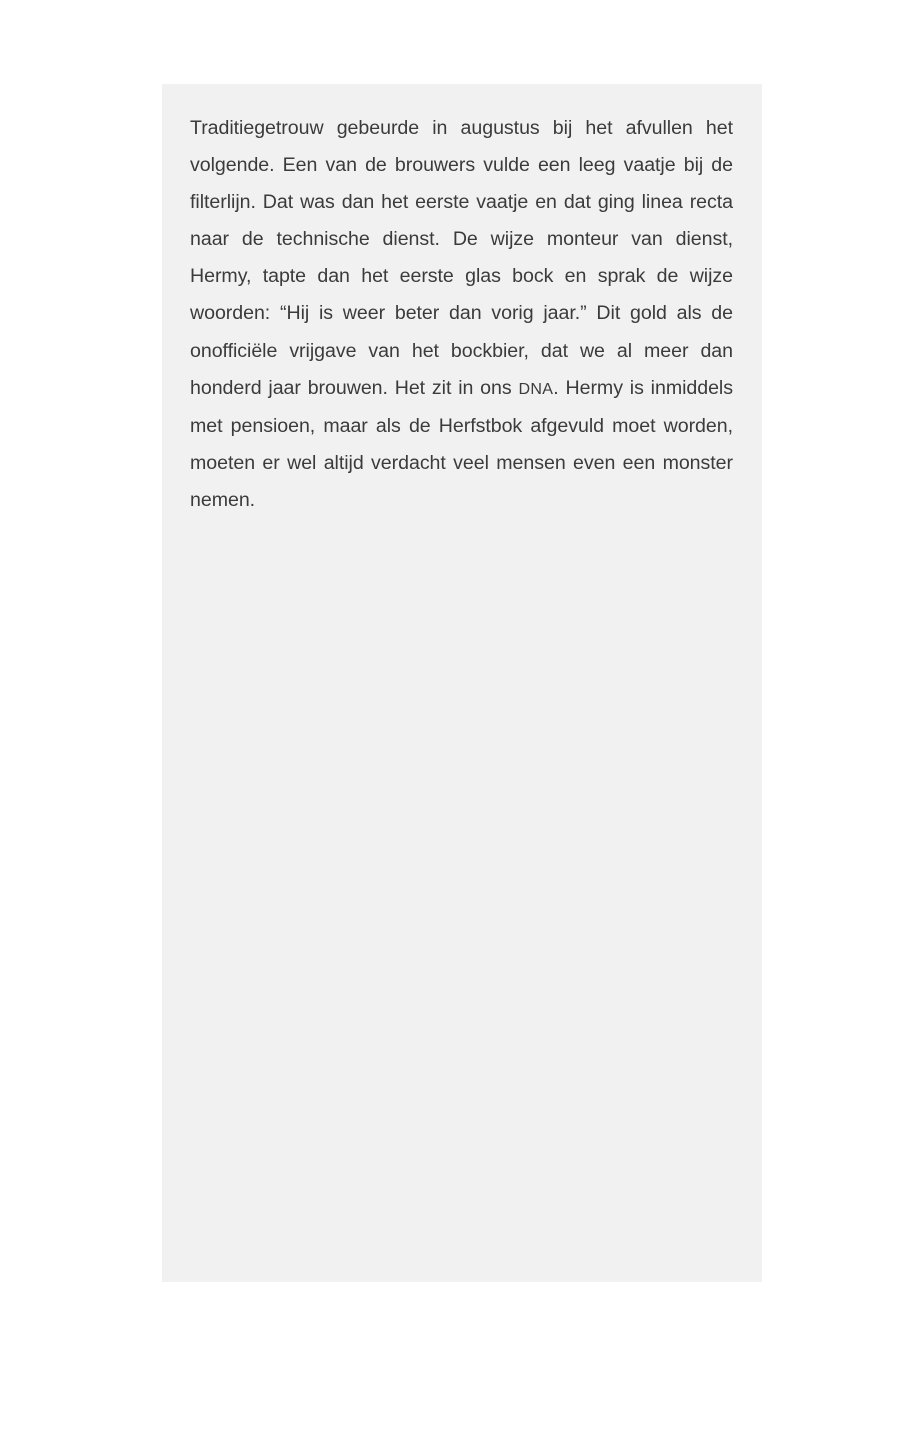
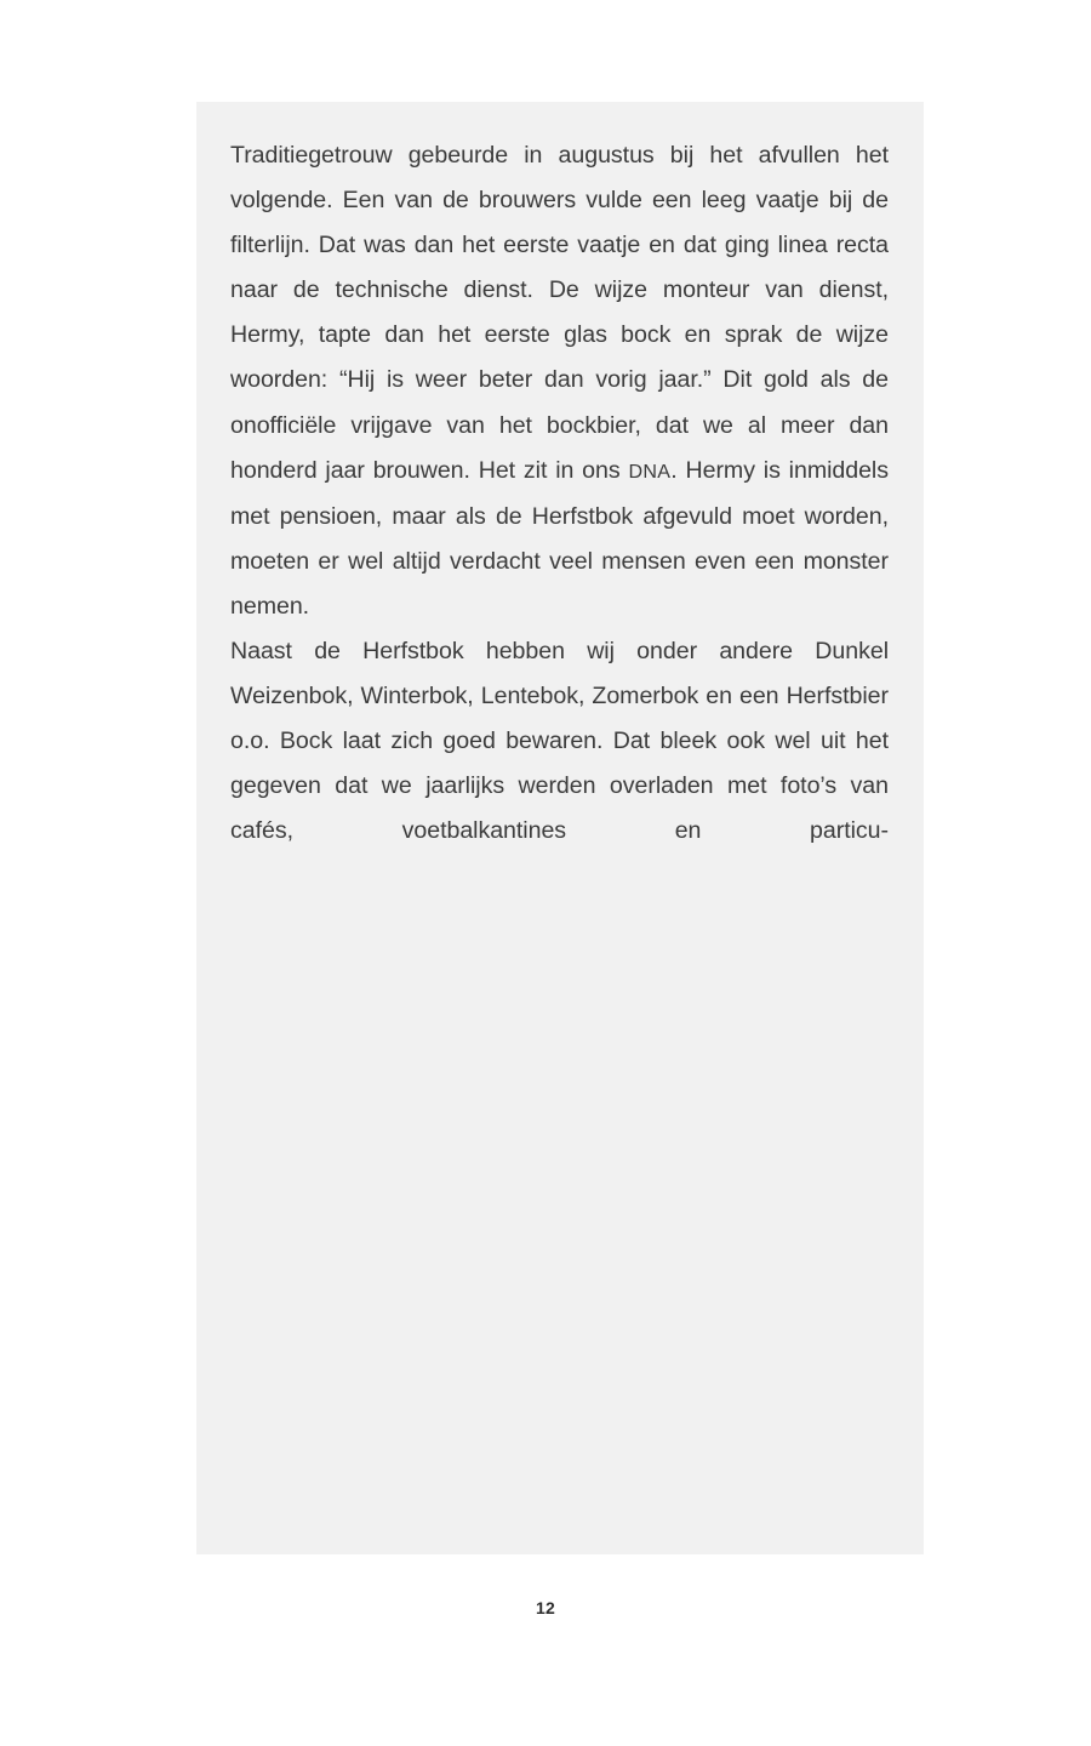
  Traditiegetrouw gebeurde in augustus bij het afvullen het volgende. Een van de brouwers vulde een leeg vaatje bij de filterlijn. Dat was dan het eerste vaatje en dat ging linea recta naar de technische dienst. De wijze monteur van dienst, Hermy, tapte dan het eerste glas bock en sprak de wijze woorden: “Hij is weer beter dan vorig jaar.” Dit gold als de onofficiële vrijgave van het bockbier, dat we al meer dan honderd jaar brouwen. Het zit in ons DNA. Hermy is inmiddels met pensioen, maar als de Herfstbok afgevuld moet worden, moeten er wel altijd verdacht veel mensen even een monster nemen.
+ Naast de Herfstbok hebben wij onder andere Dunkel Weizenbok, Winterbok, Lentebok, Zomerbok en een Herfstbier o.o. Bock laat zich goed bewaren. Dat bleek ook wel uit het gegeven dat we jaarlijks werden overladen met foto’s van cafés, voetbalkantines en particu-
+ 12
